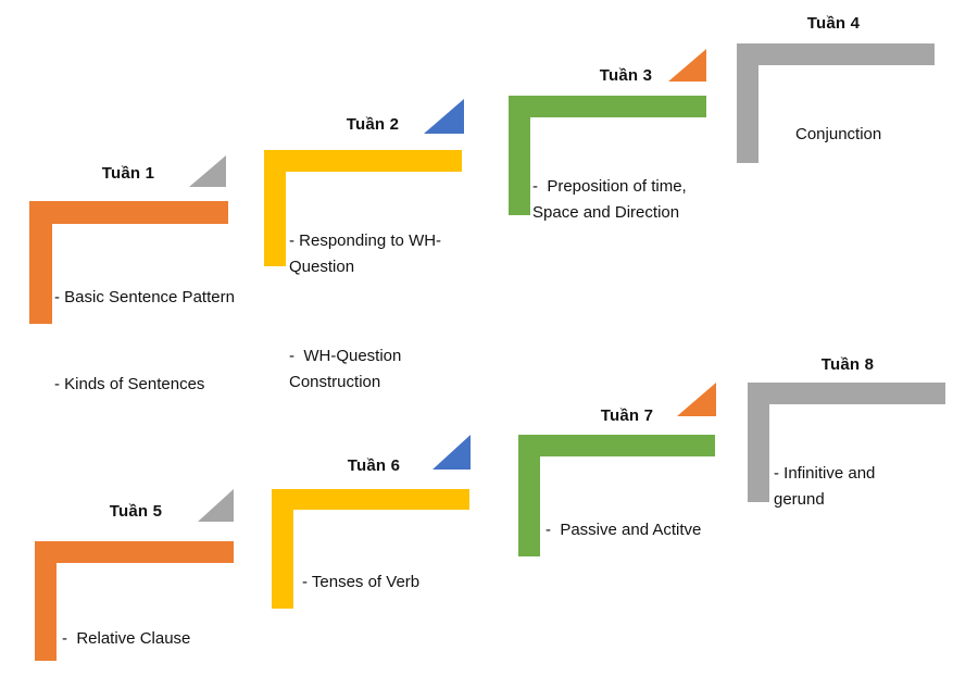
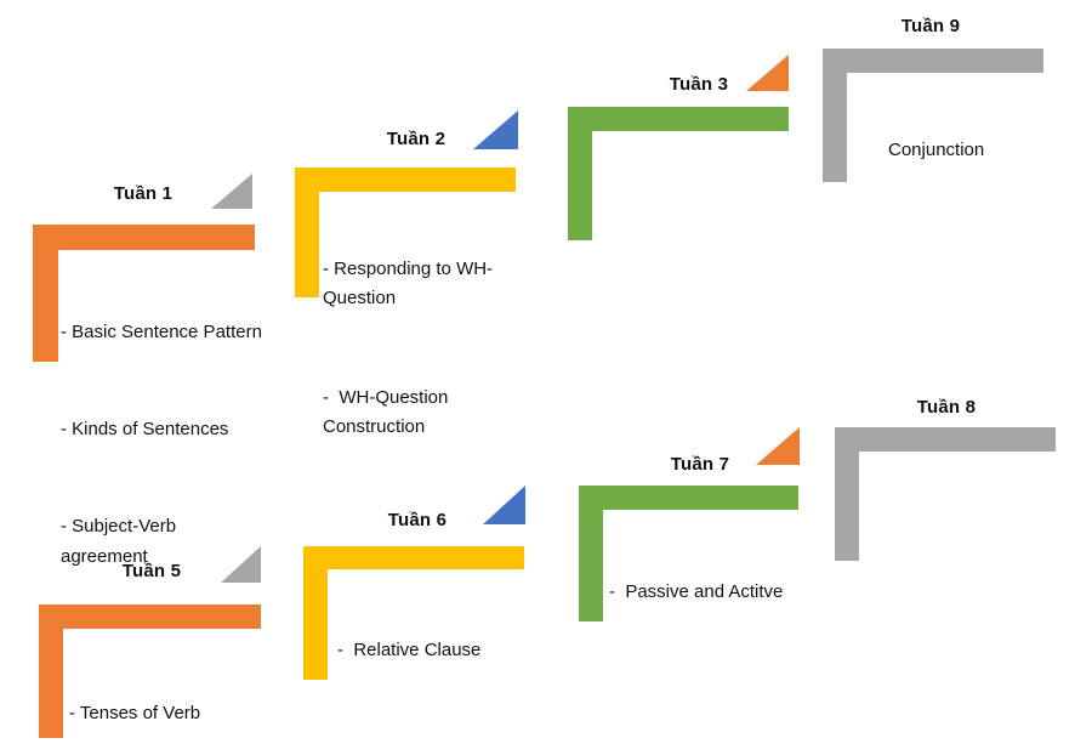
  Tuần 1
  - Basic Sentence Pattern
  - Kinds of Sentences
+ - Subject-Verb
+ agreement
  Tuần 2
  - Responding to WH-
  Question
  - WH-Question
  Construction
  Tuần 3
- - Preposition of time,
- Space and Direction
- Tuần 4
+ Tuần 9
  Conjunction
  Tuần 5
- - Relative Clause
+ - Tenses of Verb
  Tuần 6
- - Tenses of Verb
+ - Relative Clause
  Tuần 7
  - Passive and Actitve
  Tuần 8
- - Infinitive and
- gerund
